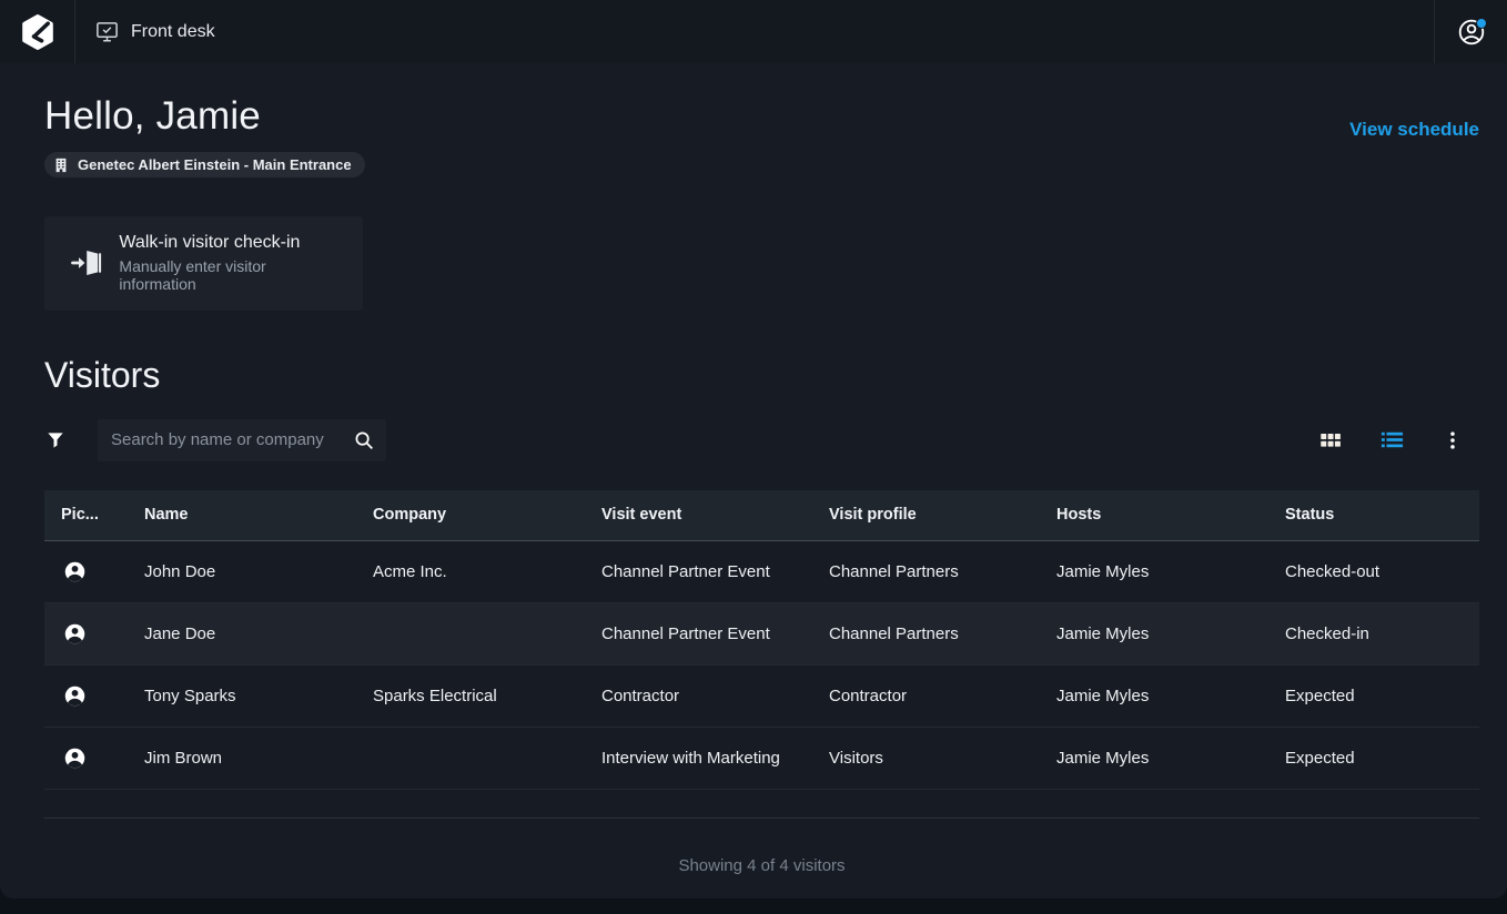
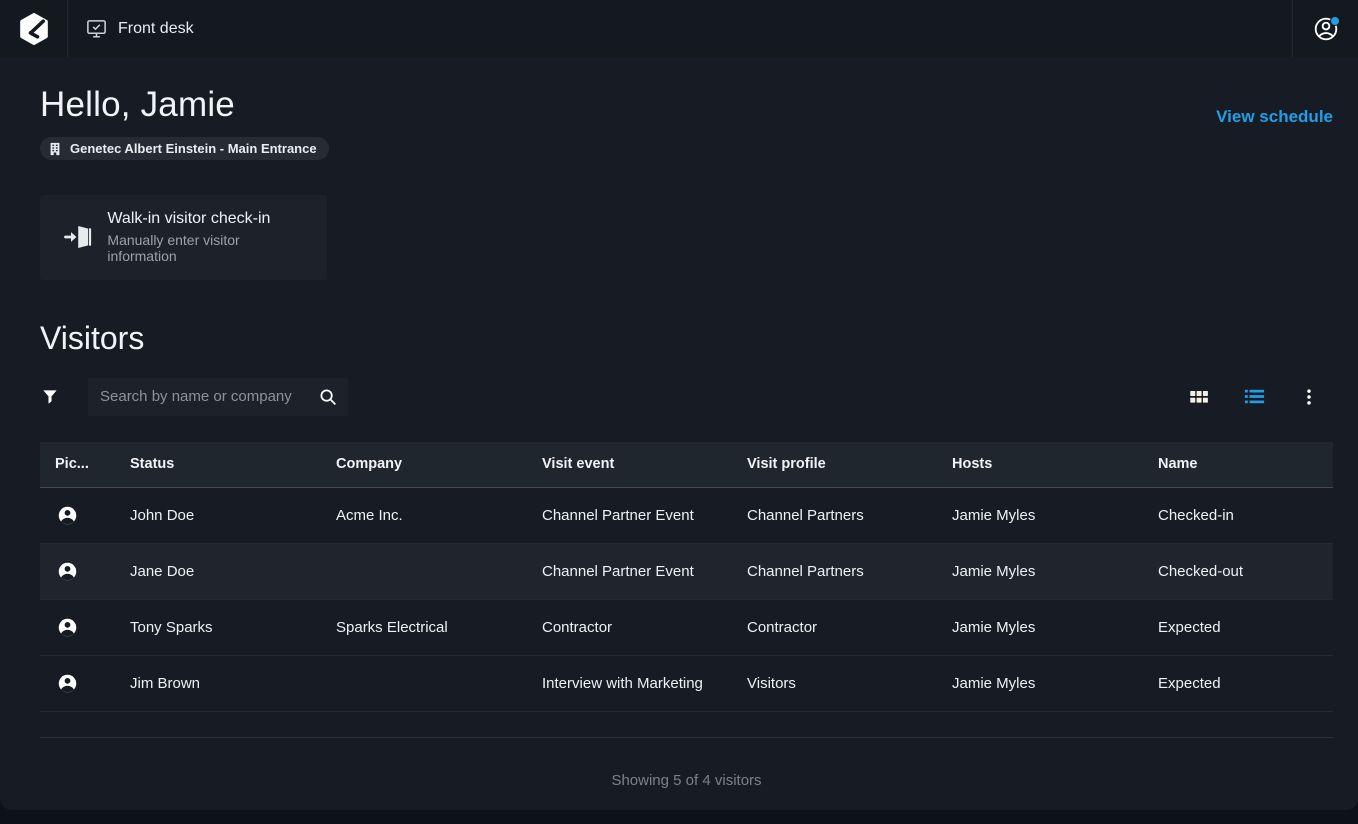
  Front desk
  Hello, Jamie
  View schedule
  Genetec Albert Einstein - Main Entrance
  Walk-in visitor check-in
  Manually enter visitor information
  Visitors
  Search by name or company
  Pic...
- Name
+ Status
  Company
  Visit event
  Visit profile
  Hosts
- Status
+ Name
  John Doe
  Acme Inc.
  Channel Partner Event
  Channel Partners
  Jamie Myles
- Checked-out
+ Checked-in
  Jane Doe
  Channel Partner Event
  Channel Partners
  Jamie Myles
- Checked-in
+ Checked-out
  Tony Sparks
  Sparks Electrical
  Contractor
  Contractor
  Jamie Myles
  Expected
  Jim Brown
  Interview with Marketing
  Visitors
  Jamie Myles
  Expected
- Showing 4 of 4 visitors
+ Showing 5 of 4 visitors
